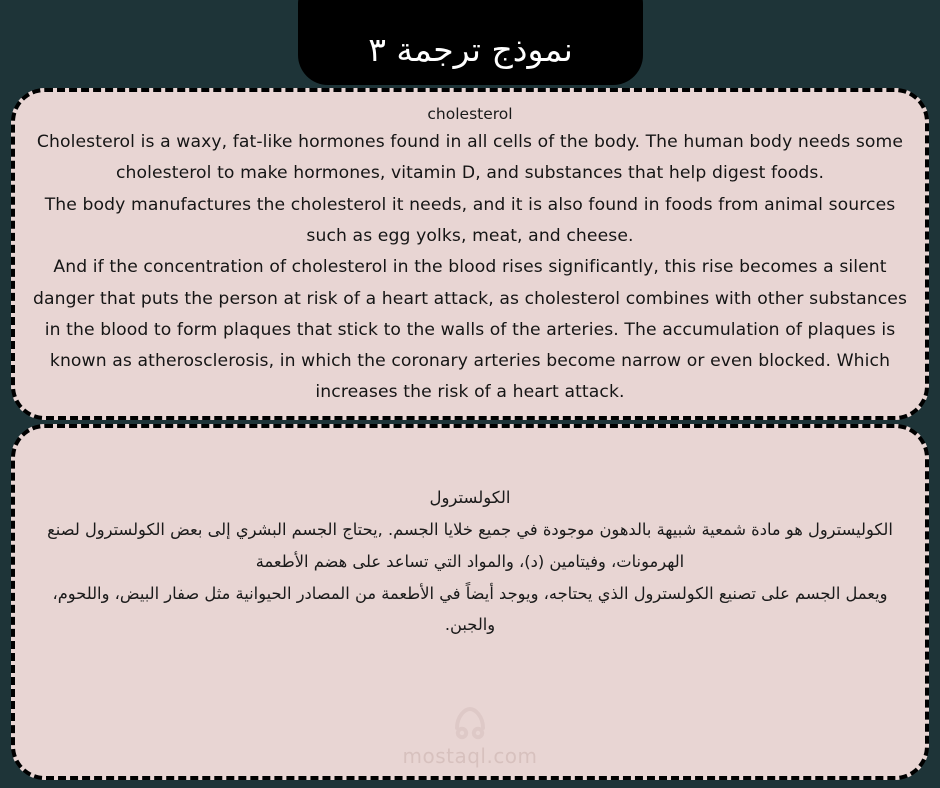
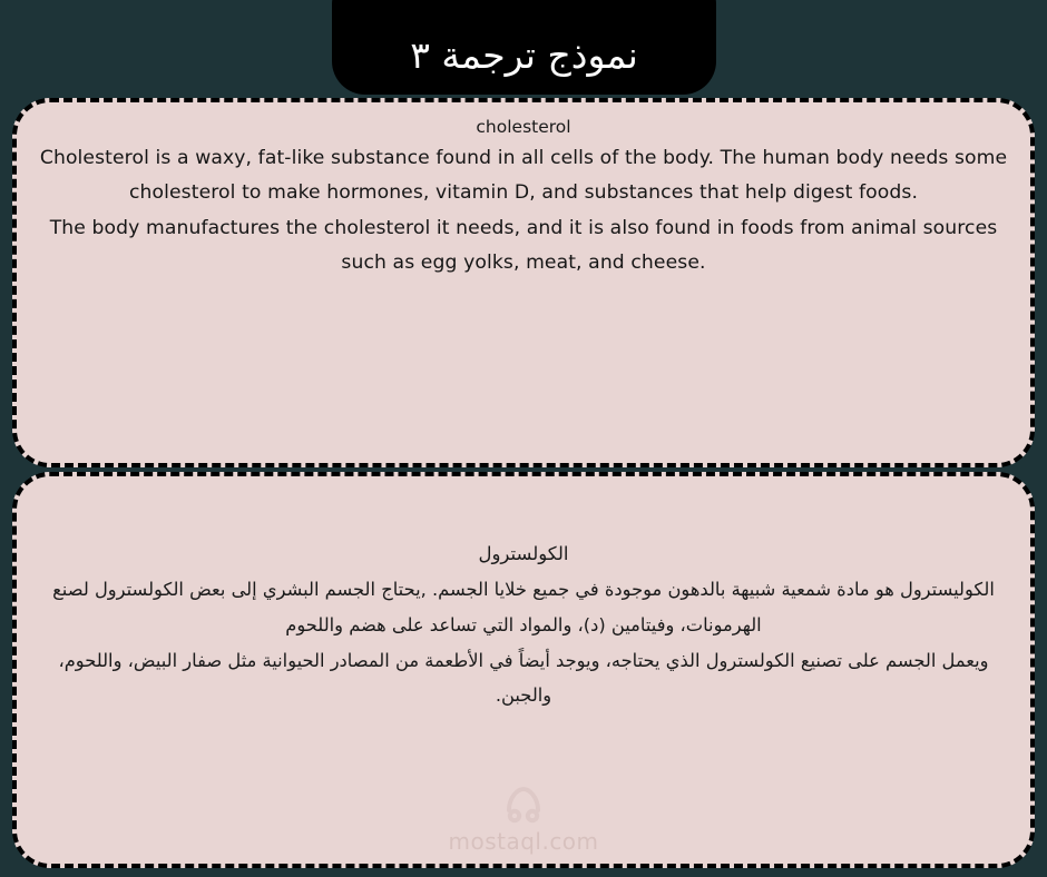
  نموذج ترجمة ٣
  cholesterol
- Cholesterol is a waxy, fat-like hormones found in all cells of the body. The human body needs some cholesterol to make hormones, vitamin D, and substances that help digest foods.
+ Cholesterol is a waxy, fat-like substance found in all cells of the body. The human body needs some cholesterol to make hormones, vitamin D, and substances that help digest foods.
  The body manufactures the cholesterol it needs, and it is also found in foods from animal sources such as egg yolks, meat, and cheese.
- And if the concentration of cholesterol in the blood rises significantly, this rise becomes a silent danger that puts the person at risk of a heart attack, as cholesterol combines with other substances in the blood to form plaques that stick to the walls of the arteries. The accumulation of plaques is known as atherosclerosis, in which the coronary arteries become narrow or even blocked. Which increases the risk of a heart attack.
  الكولسترول
- الكوليسترول هو مادة شمعية شبيهة بالدهون موجودة في جميع خلايا الجسم. ,يحتاج الجسم البشري إلى بعض الكولسترول لصنع الهرمونات، وفيتامين (د)، والمواد التي تساعد على هضم الأطعمة
+ الكوليسترول هو مادة شمعية شبيهة بالدهون موجودة في جميع خلايا الجسم. ,يحتاج الجسم البشري إلى بعض الكولسترول لصنع الهرمونات، وفيتامين (د)، والمواد التي تساعد على هضم واللحوم
  ويعمل الجسم على تصنيع الكولسترول الذي يحتاجه، ويوجد أيضاً في الأطعمة من المصادر الحيوانية مثل صفار البيض، واللحوم، والجبن.
